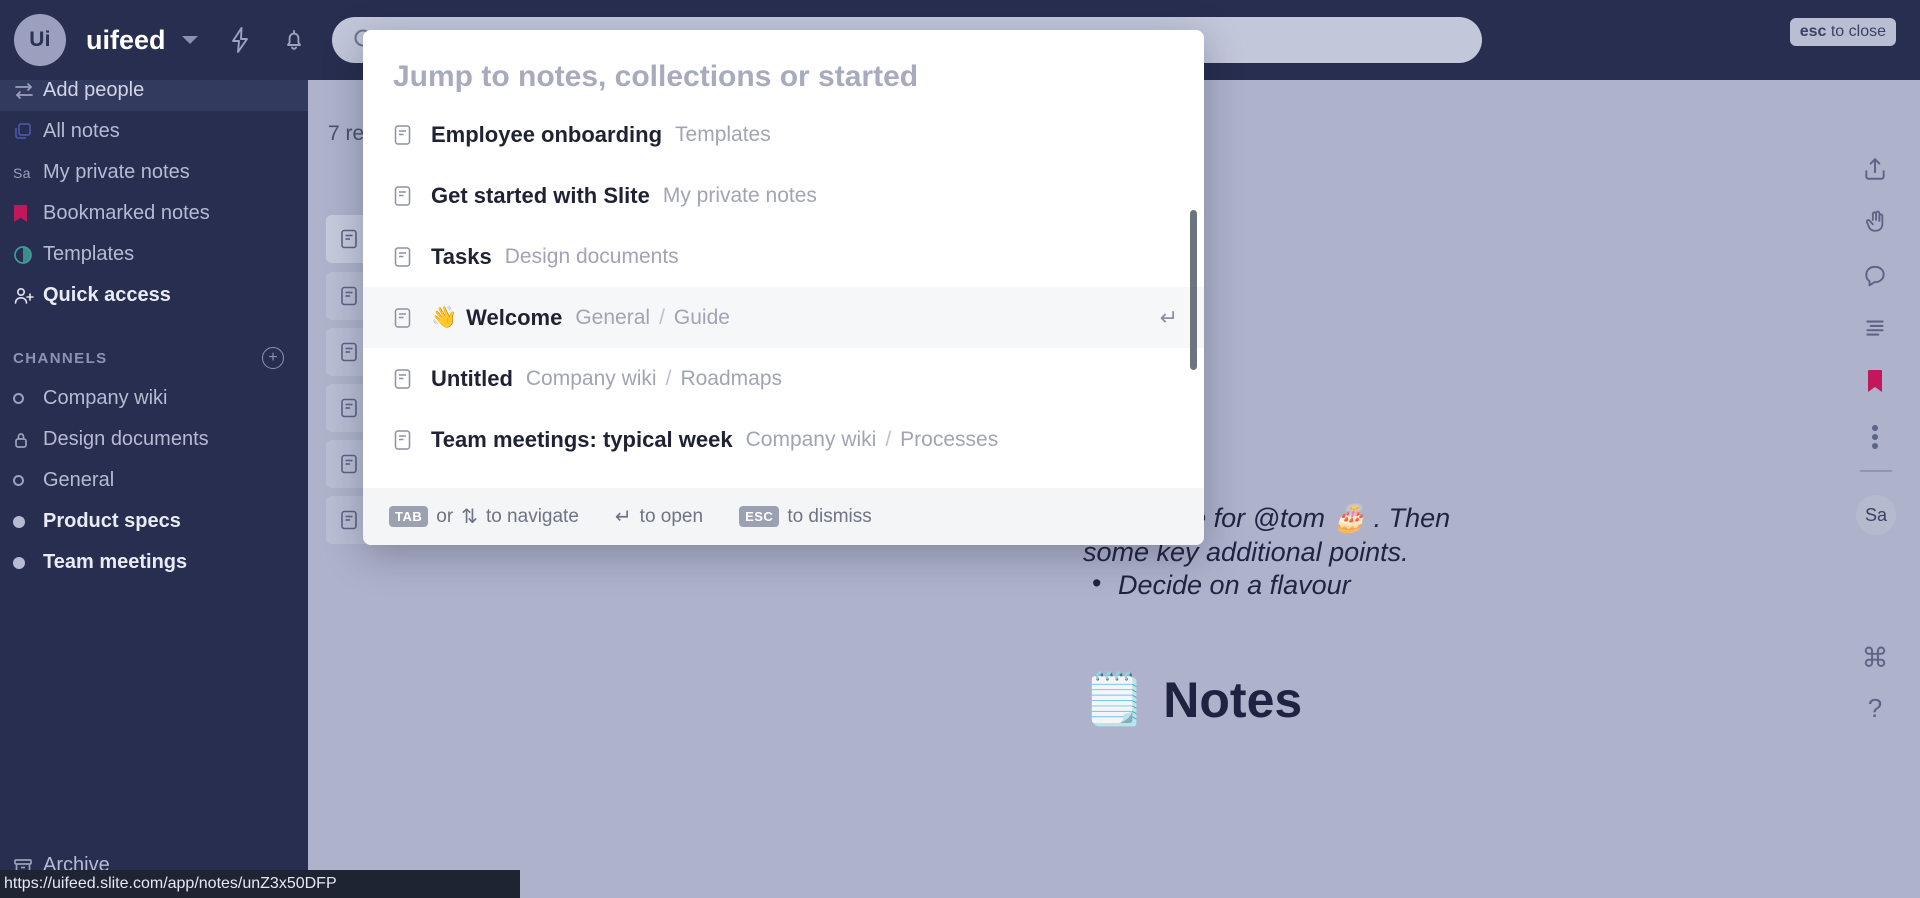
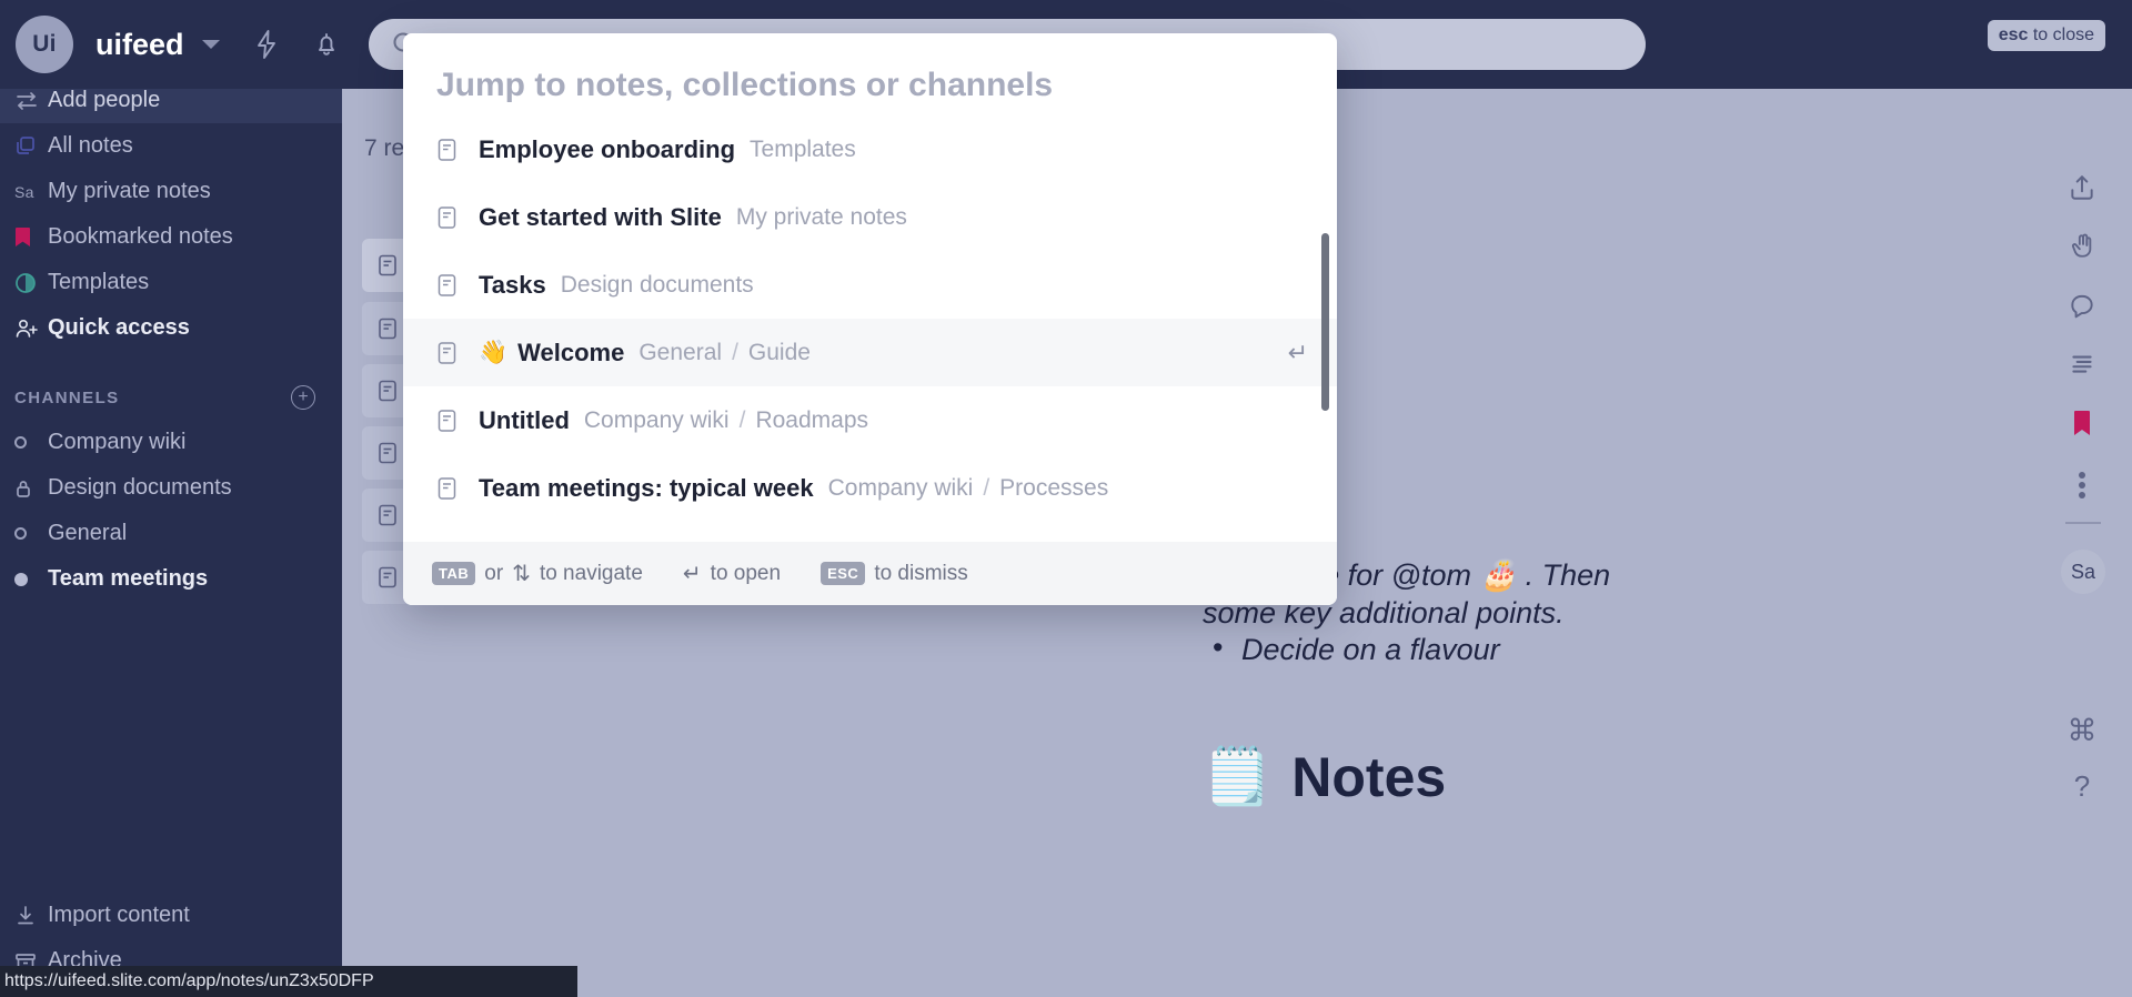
  some key additional points.
  Decide on a flavour
  🗒️
  Notes
  Sa
  ⌘
  ?
  Add people
  All notes
  Sa
  My private notes
  Bookmarked notes
  Templates
  Quick access
  CHANNELS
  +
  Company wiki
  Design documents
  General
- Product specs
  Team meetings
+ Import content
  Archive
  Ui
  uifeed
  esc to close
- Jump to notes, collections or started
+ Jump to notes, collections or channels
  Employee onboarding
  Templates
  Get started with Slite
  My private notes
  Tasks
  Design documents
  👋
  Welcome
  General
  /
  Guide
  ↵
  Untitled
  Company wiki
  /
  Roadmaps
  Team meetings: typical week
  Company wiki
  /
  Processes
  TAB
  or
  ⇅
  to navigate
  ↵
  to open
  ESC
  to dismiss
  https://uifeed.slite.com/app/notes/unZ3x50DFP
